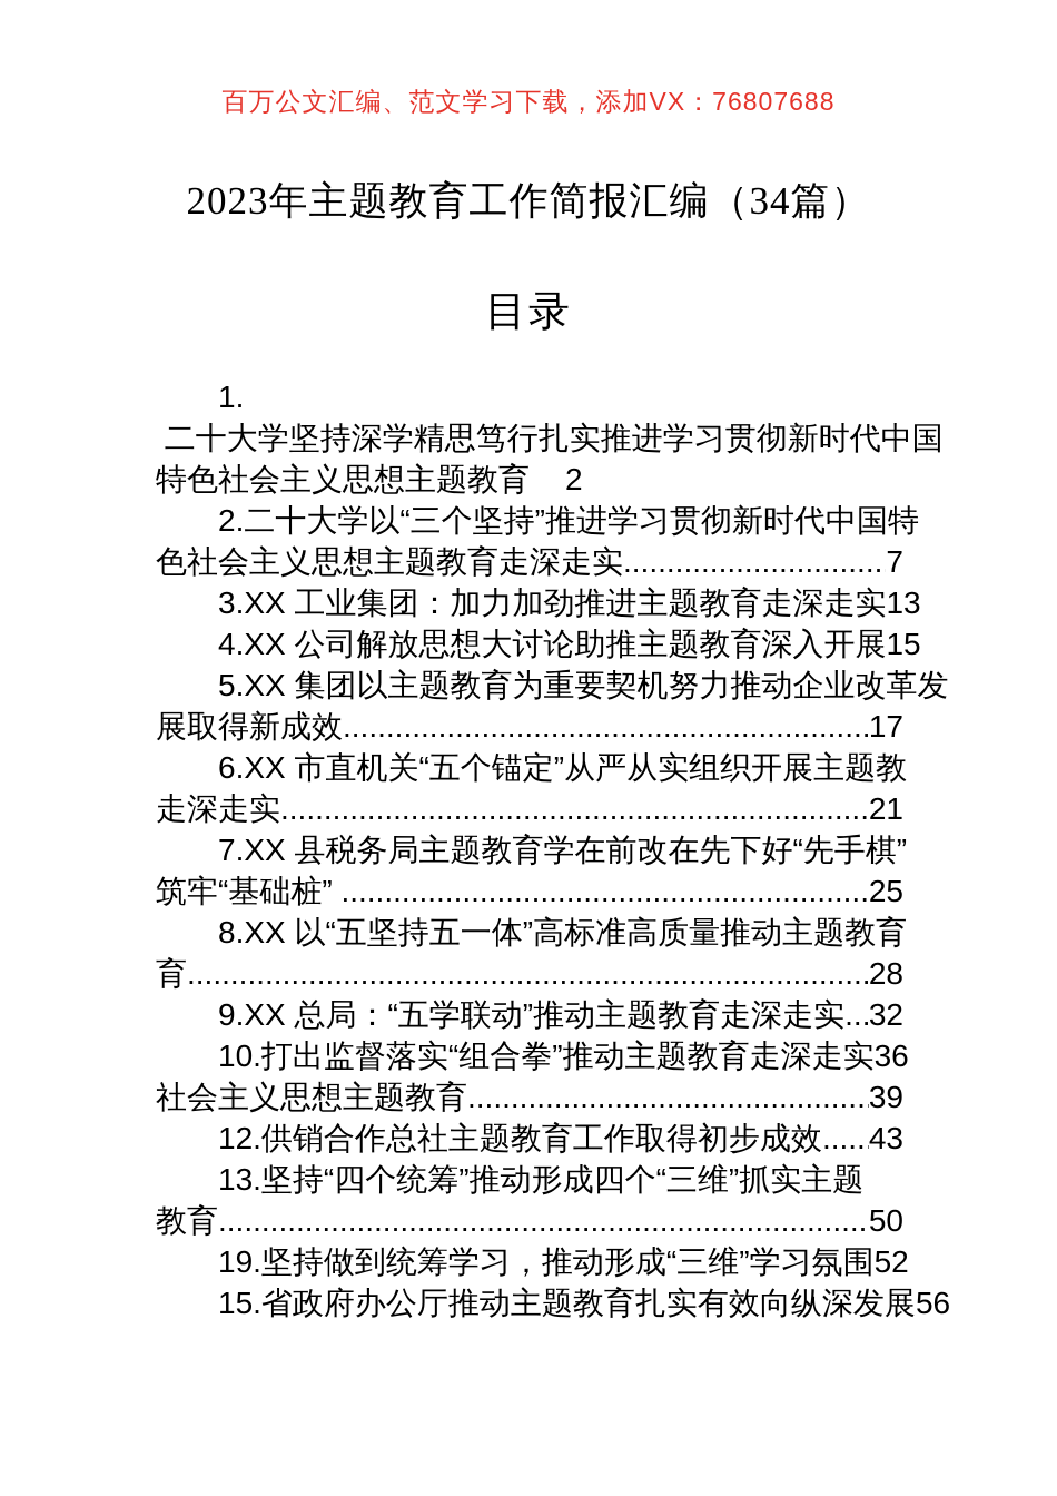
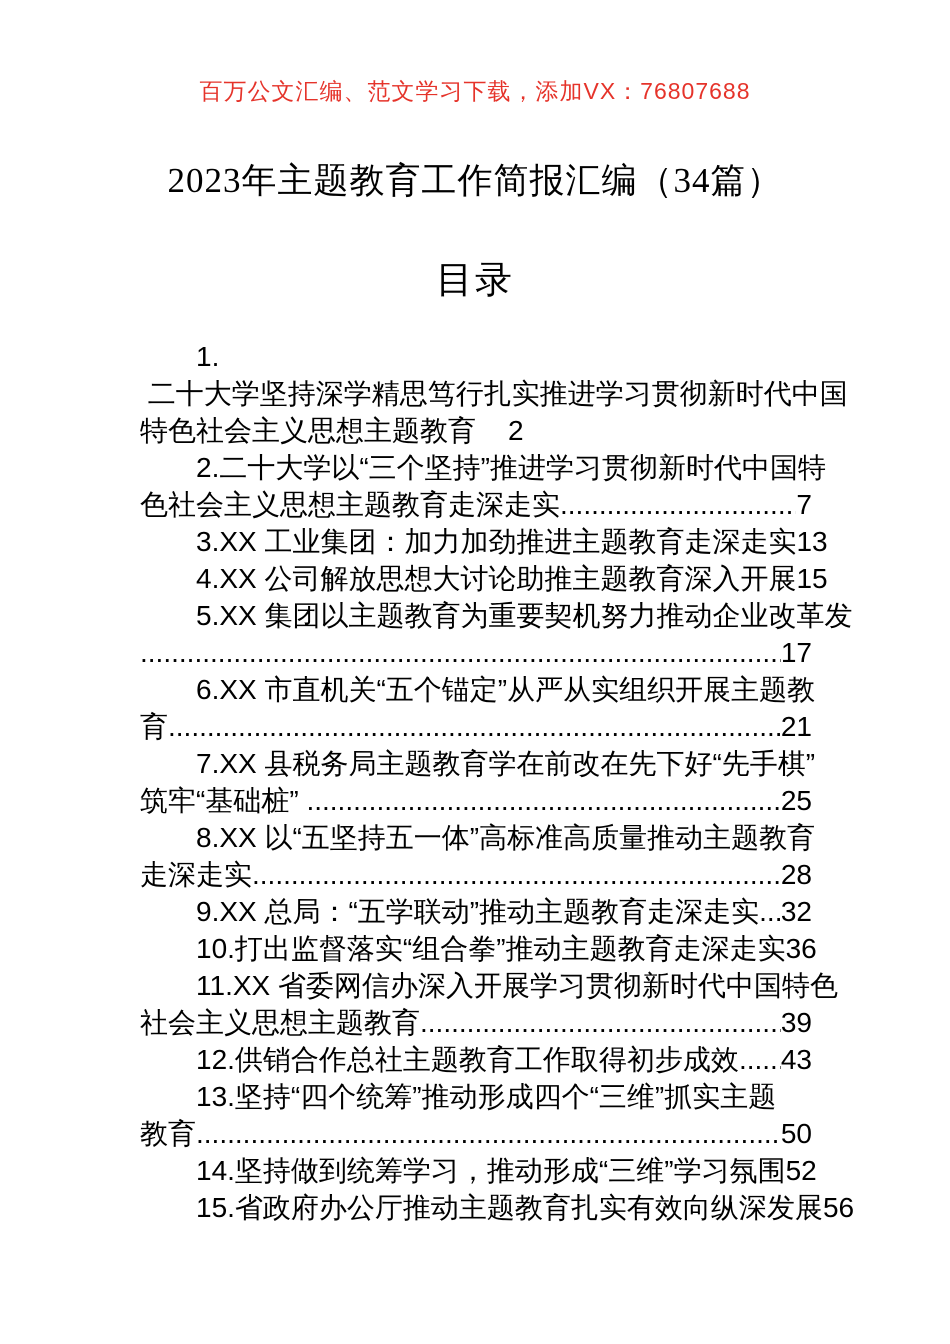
  百万公文汇编、范文学习下载，添加VX：76807688
  2023年主题教育工作简报汇编（34篇）
  目录
  1.
  二十大学坚持深学精思笃行扎实推进学习贯彻新时代中国
  特色社会主义思想主题教育
  2
  2.二十大学以“三个坚持”推进学习贯彻新时代中国特
  色社会主义思想主题教育走深走实
  7
  3.XX 工业集团：加力加劲推进主题教育走深走实
  13
  4.XX 公司解放思想大讨论助推主题教育深入开展
  15
  5.XX 集团以主题教育为重要契机努力推动企业改革发
- 展取得新成效
  17
  6.XX 市直机关“五个锚定”从严从实组织开展主题教
- 走深走实
+ 育
  21
  7.XX 县税务局主题教育学在前改在先下好“先手棋”
  筑牢“基础桩”
  25
  8.XX 以“五坚持五一体”高标准高质量推动主题教育
- 育
+ 走深走实
  28
  9.XX 总局：“五学联动”推动主题教育走深走实
  32
  10.打出监督落实“组合拳”推动主题教育走深走实
  36
+ 11.XX 省委网信办深入开展学习贯彻新时代中国特色
  社会主义思想主题教育
  39
  12.供销合作总社主题教育工作取得初步成效
  43
  13.坚持“四个统筹”推动形成四个“三维”抓实主题
  教育
  50
- 19.坚持做到统筹学习，推动形成“三维”学习氛围
+ 14.坚持做到统筹学习，推动形成“三维”学习氛围
  52
  15.省政府办公厅推动主题教育扎实有效向纵深发展
  56
